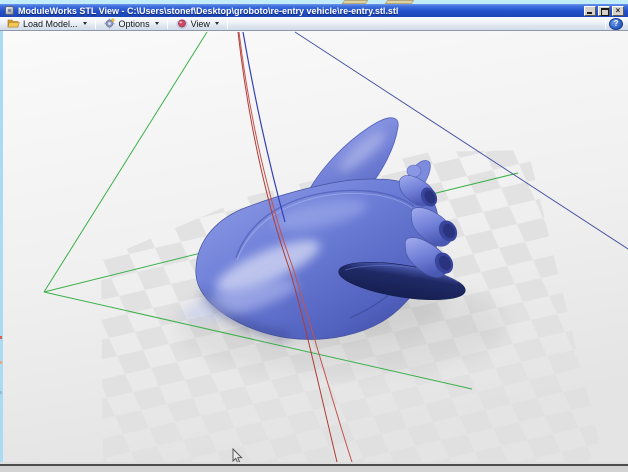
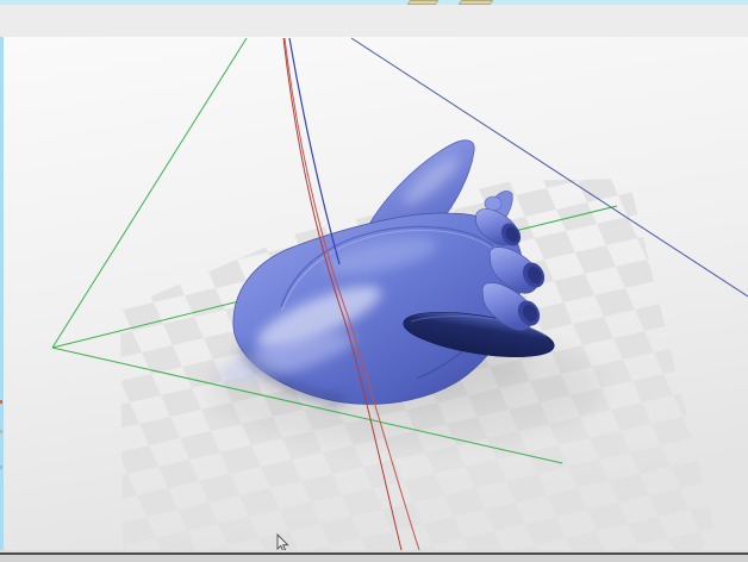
- ModuleWorks STL View - C:\Users\stonef\Desktop\groboto\re-entry vehicle\re-entry.stl.stl
- ×
- Load Model...
- Options
- View
- ?
